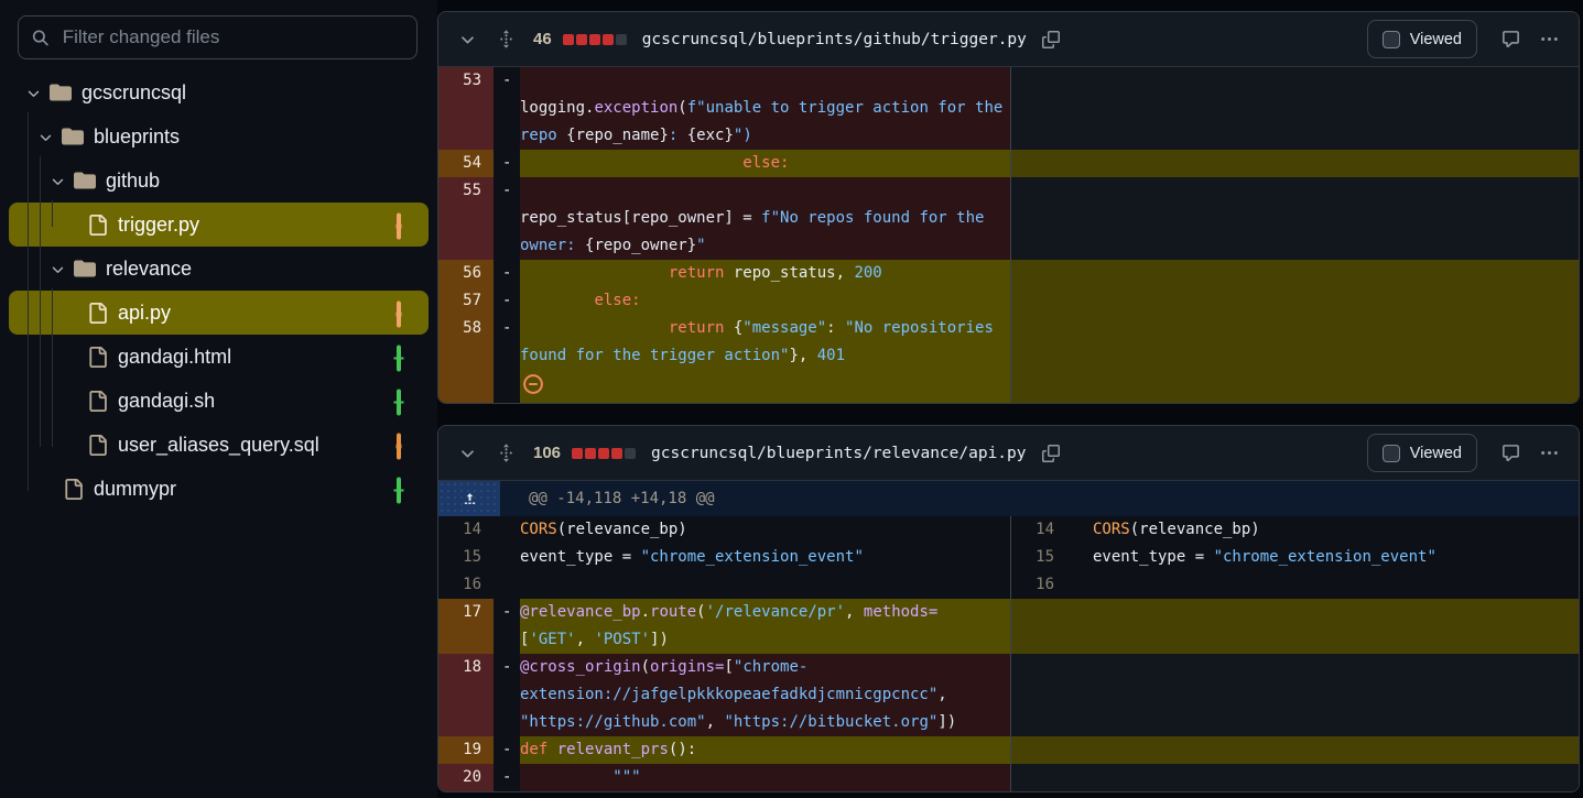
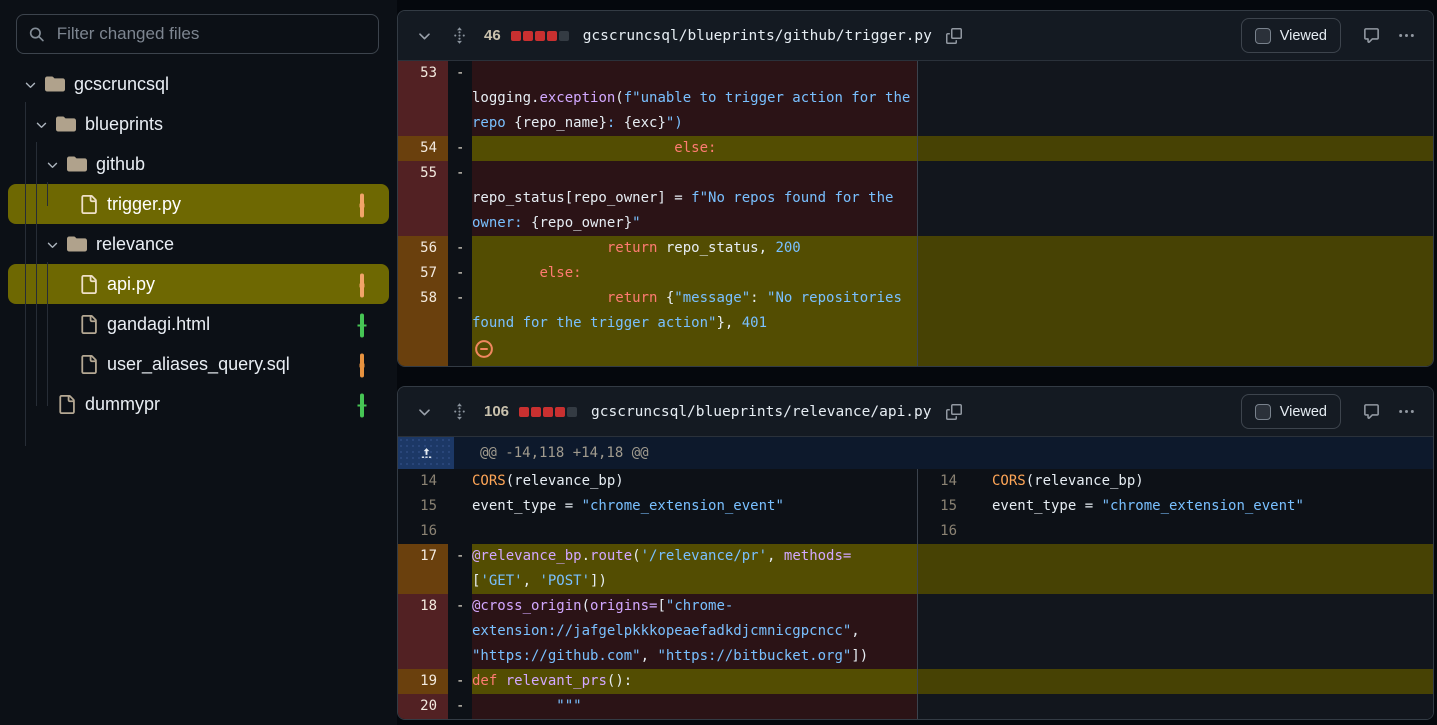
  Filter changed files
  gcscruncsql
  blueprints
  github
  trigger.py
  relevance
  api.py
  gandagi.html
- gandagi.sh
  user_aliases_query.sql
  dummypr
  46
  gcscruncsql/blueprints/github/trigger.py
  Viewed
  53
  -
  logging.exception(f"unable to trigger action for the
  repo {repo_name}: {exc}")
  54
  -
  else:
  55
  -
  repo_status[repo_owner] = f"No repos found for the
  owner: {repo_owner}"
  56
  -
  return repo_status, 200
  57
  -
  else:
  58
  -
  return {"message": "No repositories
  found for the trigger action"}, 401
  106
  gcscruncsql/blueprints/relevance/api.py
  Viewed
  @@ -14,118 +14,18 @@
  14
  CORS(relevance_bp)
  14
  CORS(relevance_bp)
  15
  event_type = "chrome_extension_event"
  15
  event_type = "chrome_extension_event"
  16
  16
  17
  -
  @relevance_bp.route('/relevance/pr', methods=
  ['GET', 'POST'])
  18
  -
  @cross_origin(origins=["chrome-
  extension://jafgelpkkkopeaefadkdjcmnicgpcncc",
  "https://github.com", "https://bitbucket.org"])
  19
  -
  def relevant_prs():
  20
  -
  """
